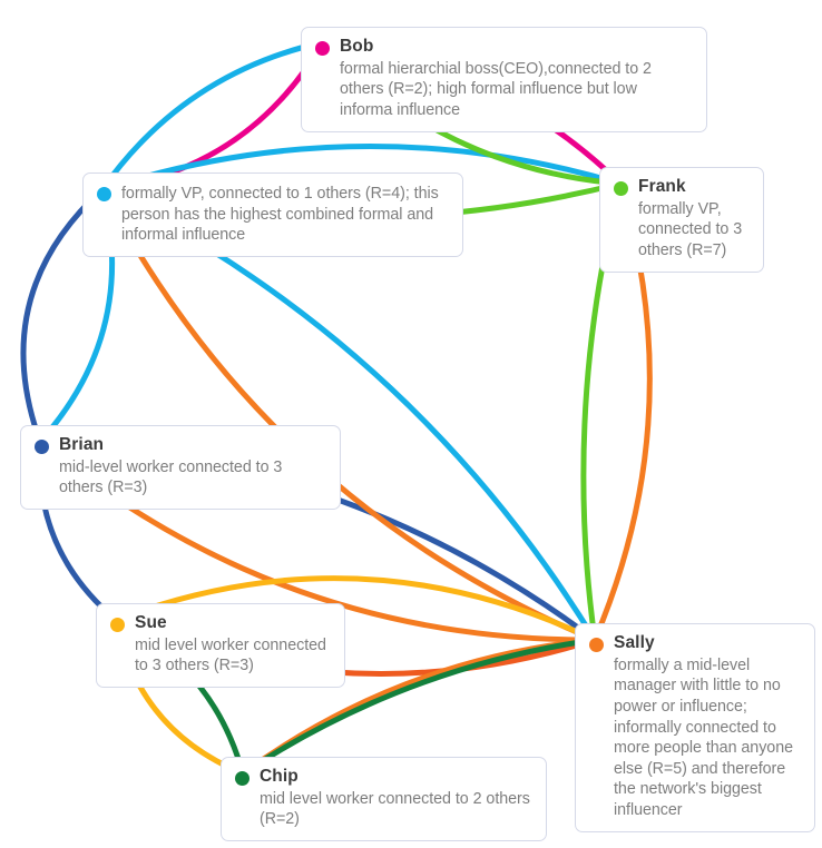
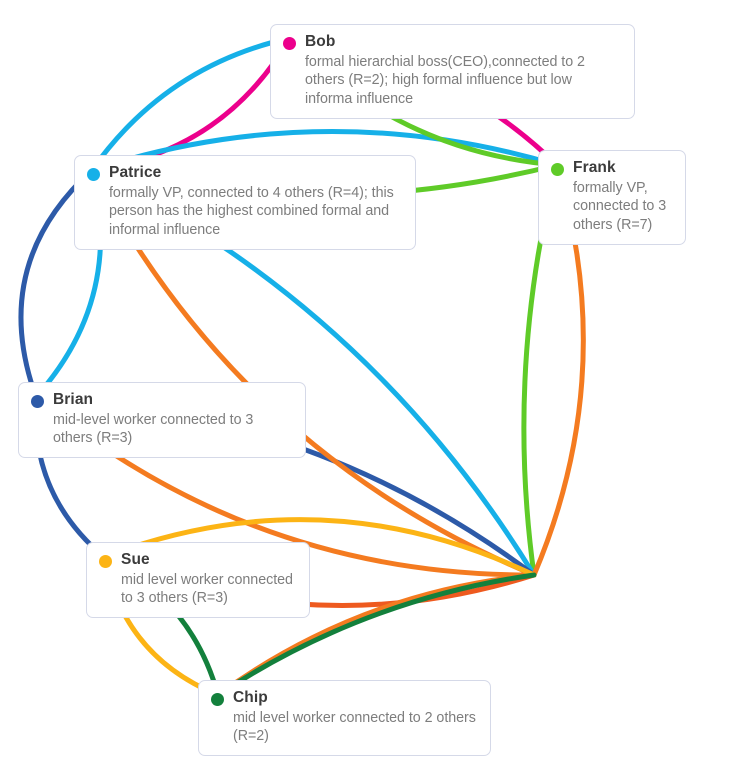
  Bob
  formal hierarchial boss(CEO),connected to 2 others (R=2); high formal influence but low informa influence
+ Patrice
- formally VP, connected to 1 others (R=4); this person has the highest combined formal and informal influence
+ formally VP, connected to 4 others (R=4); this person has the highest combined formal and informal influence
  Frank
  formally VP, connected to 3 others (R=7)
  Brian
  mid-level worker connected to 3 others (R=3)
  Sue
  mid level worker connected to 3 others (R=3)
  Chip
  mid level worker connected to 2 others (R=2)
- Sally
- formally a mid-level manager with little to no power or influence; informally connected to more people than anyone else (R=5) and therefore the network's biggest influencer
